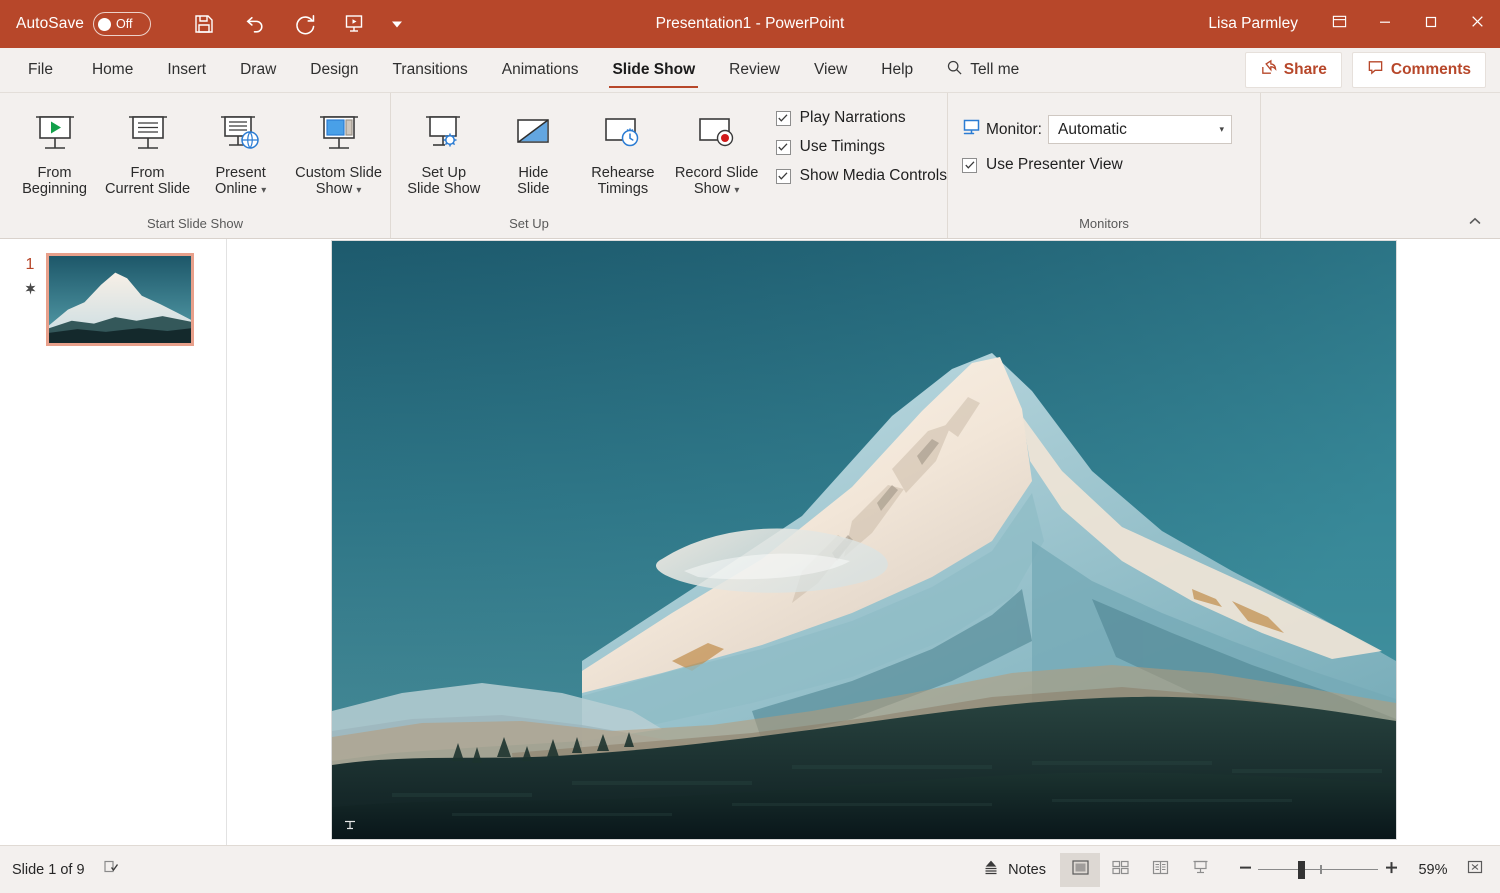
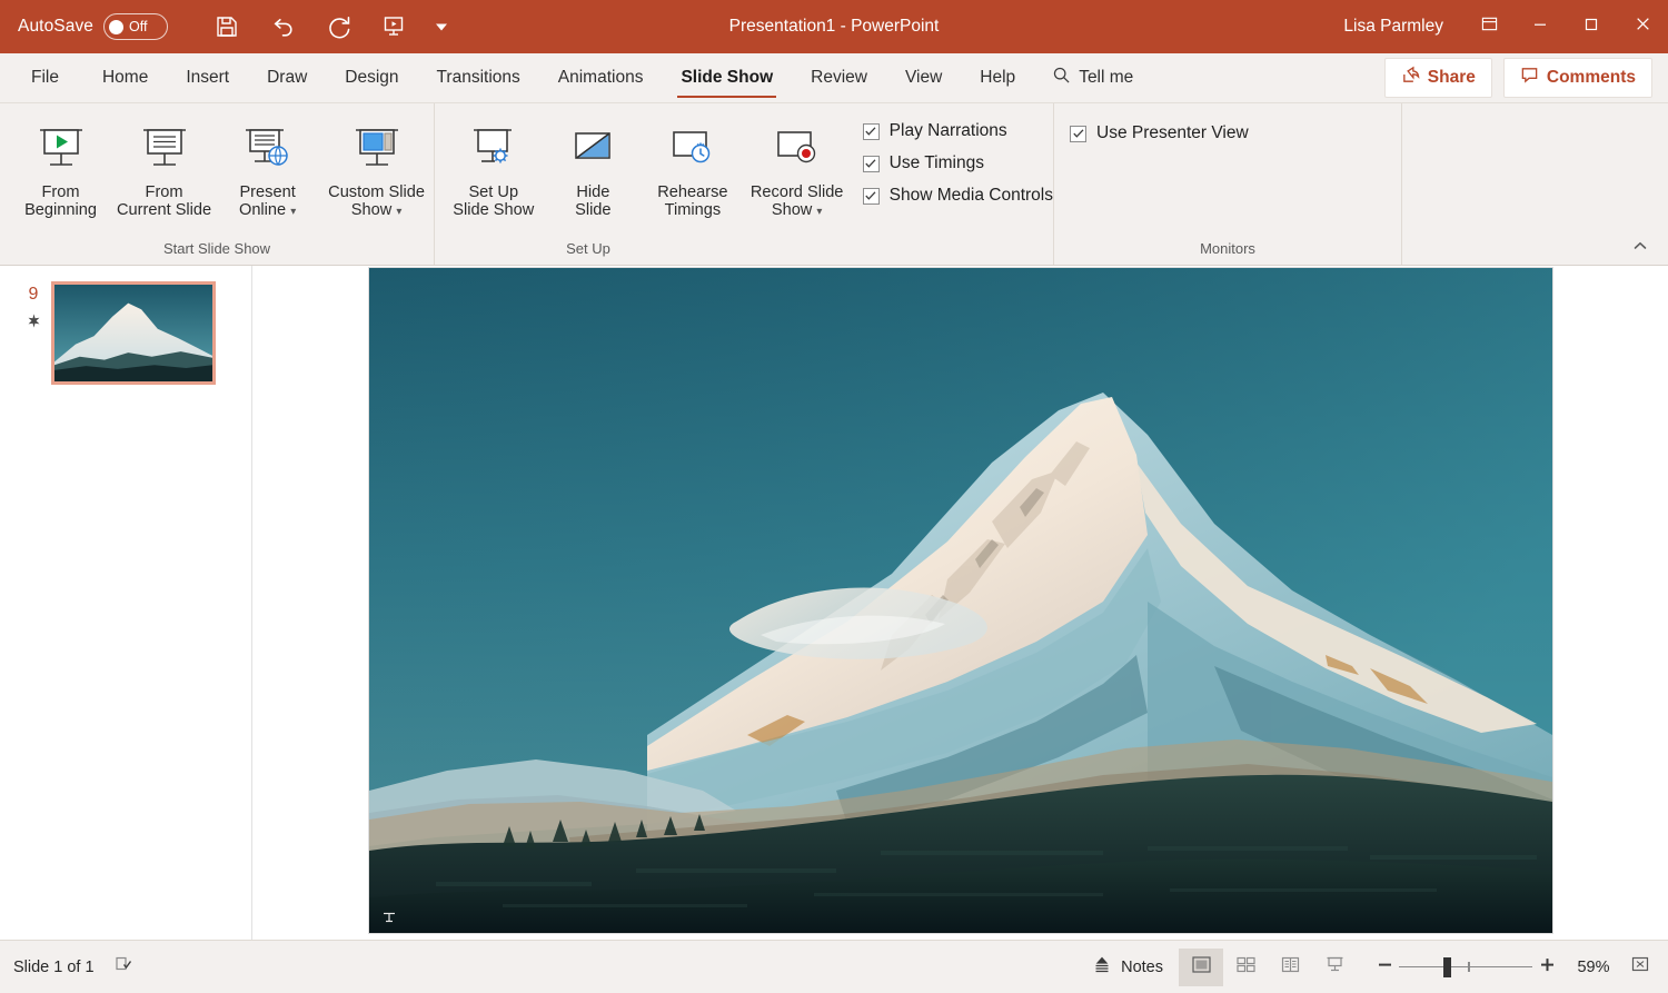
  AutoSave
  Off
  Presentation1 - PowerPoint
  Lisa Parmley
  File
  Home
  Insert
  Draw
  Design
  Transitions
  Animations
  Slide Show
  Review
  View
  Help
  Tell me
  Share
  Comments
  From
  Beginning
  From
  Current Slide
  Present
  Online ▾
  Custom Slide
  Show ▾
  Start Slide Show
  Set Up
  Slide Show
  Hide
  Slide
  Rehearse
  Timings
  Record Slide
  Show ▾
  Play Narrations
  Use Timings
  Show Media Controls
  Set Up
- Monitor:
- Automatic
- ▾
  Use Presenter View
  Monitors
- 1
+ 9
- Slide 1 of 9
+ Slide 1 of 1
  Notes
  59%
